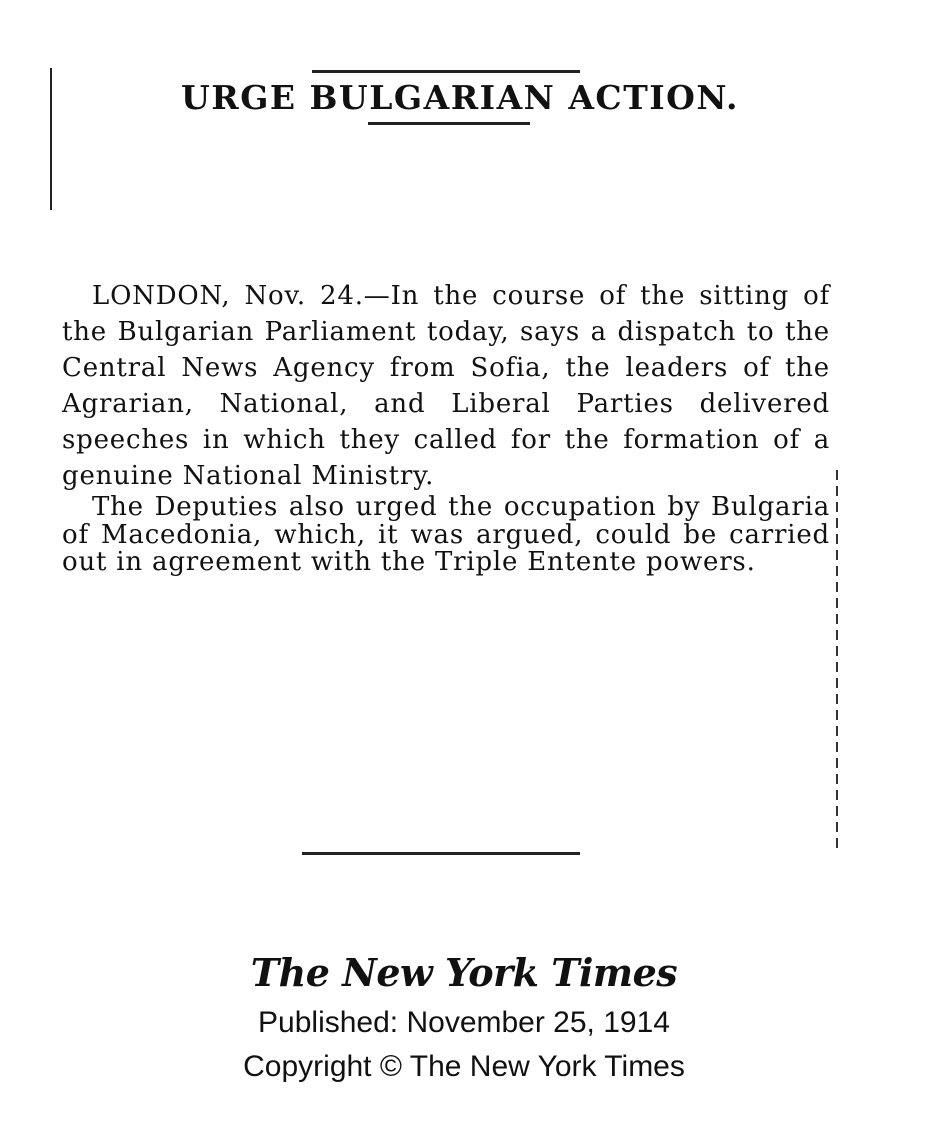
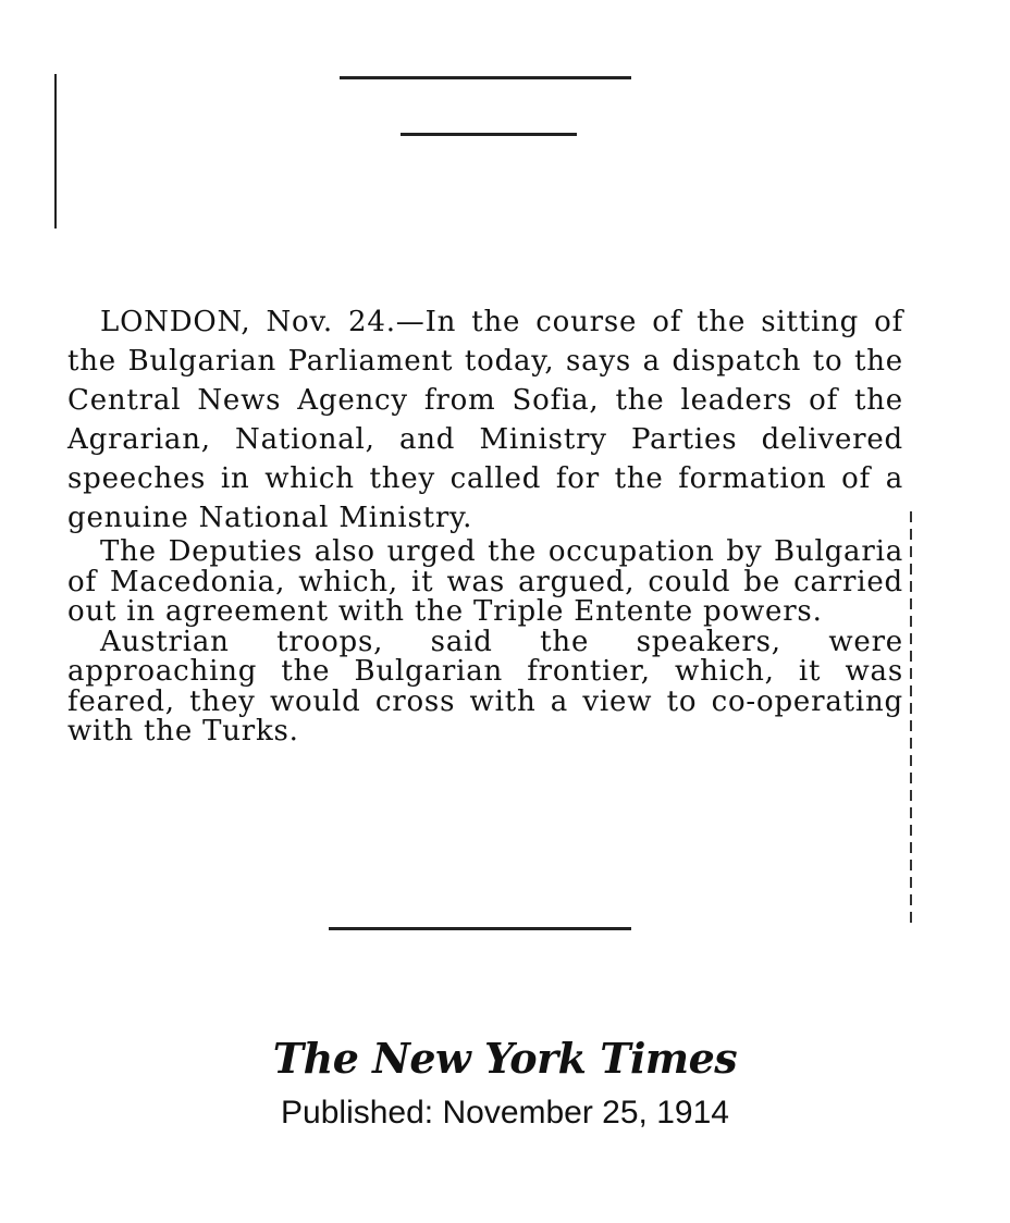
- URGE BULGARIAN ACTION.
- LONDON, Nov. 24.—In the course of the sitting of the Bulgarian Parliament today, says a dispatch to the Central News Agency from Sofia, the leaders of the Agrarian, National, and Liberal Parties delivered speeches in which they called for the formation of a genuine National Ministry.
+ LONDON, Nov. 24.—In the course of the sitting of the Bulgarian Parliament today, says a dispatch to the Central News Agency from Sofia, the leaders of the Agrarian, National, and Ministry Parties delivered speeches in which they called for the formation of a genuine National Ministry.
  The Deputies also urged the occupation by Bulgaria of Macedonia, which, it was argued, could be carried out in agreement with the Triple Entente powers.
+ Austrian troops, said the speakers, were approaching the Bulgarian frontier, which, it was feared, they would cross with a view to co-operating with the Turks.
  The New York Times
  Published: November 25, 1914
- Copyright © The New York Times
